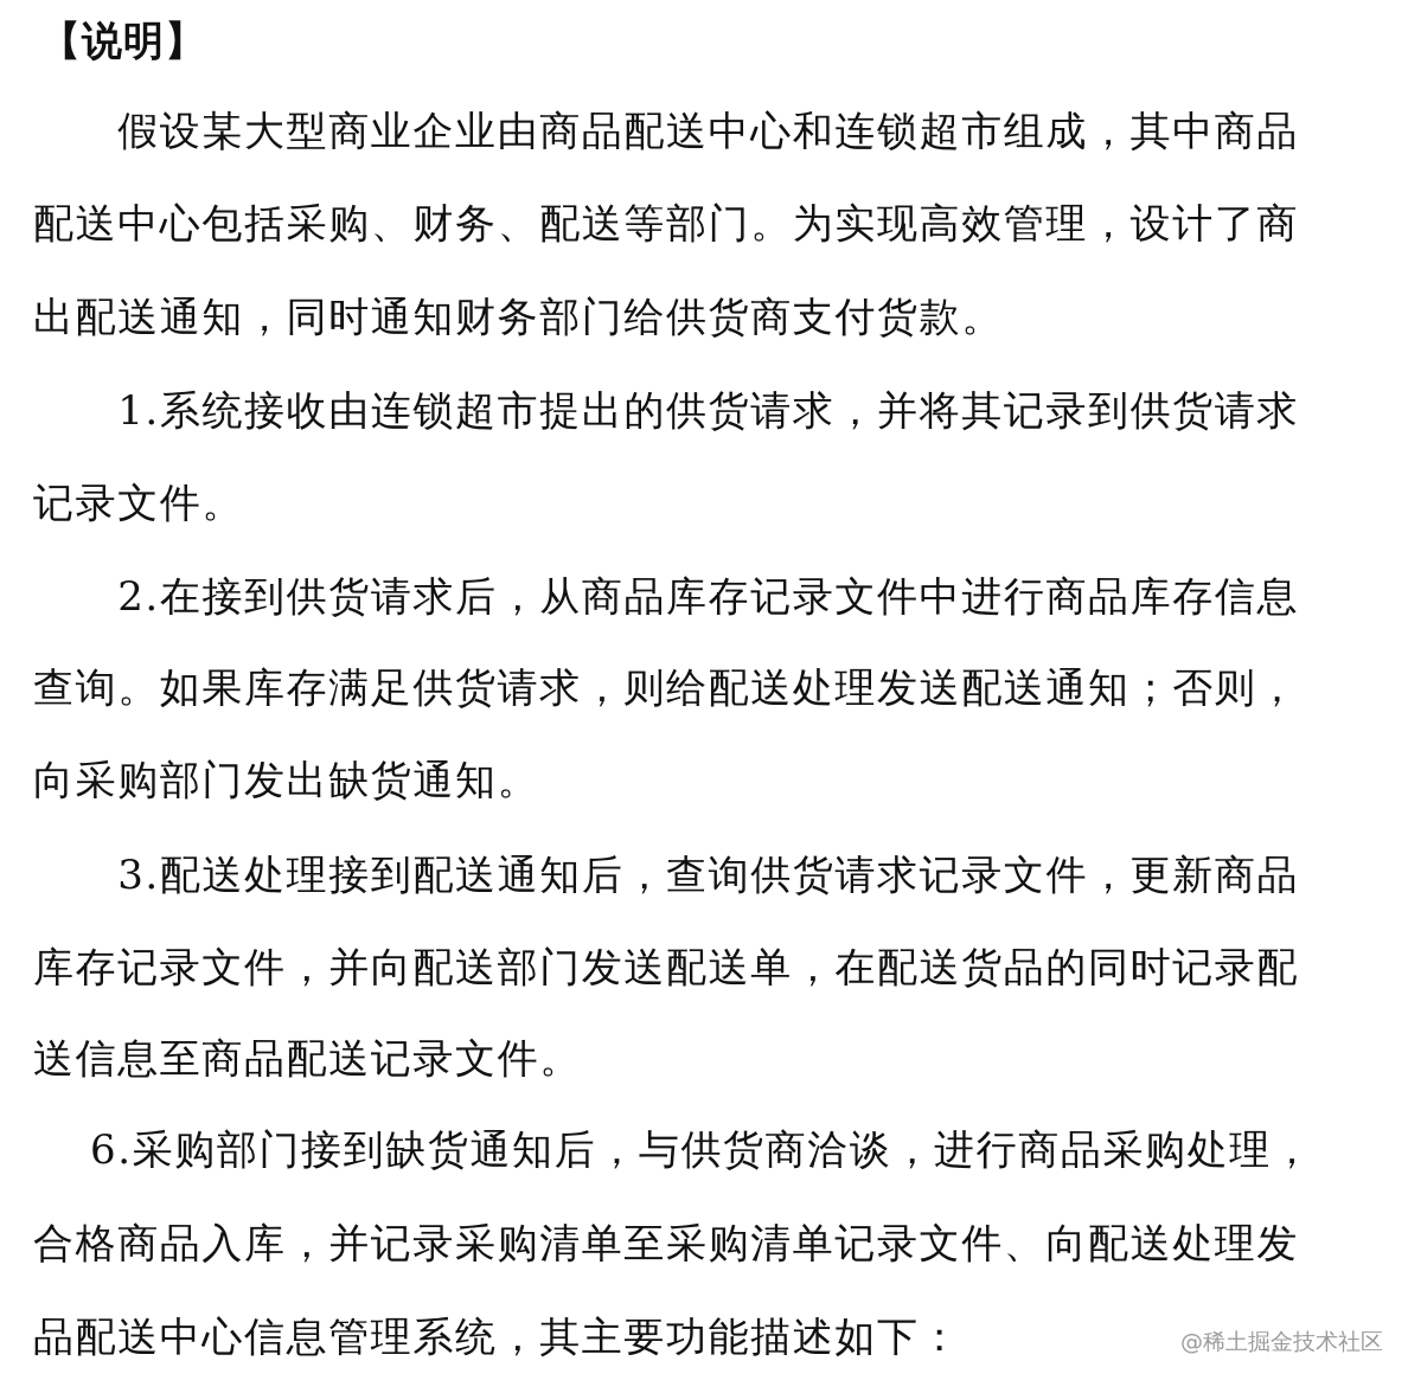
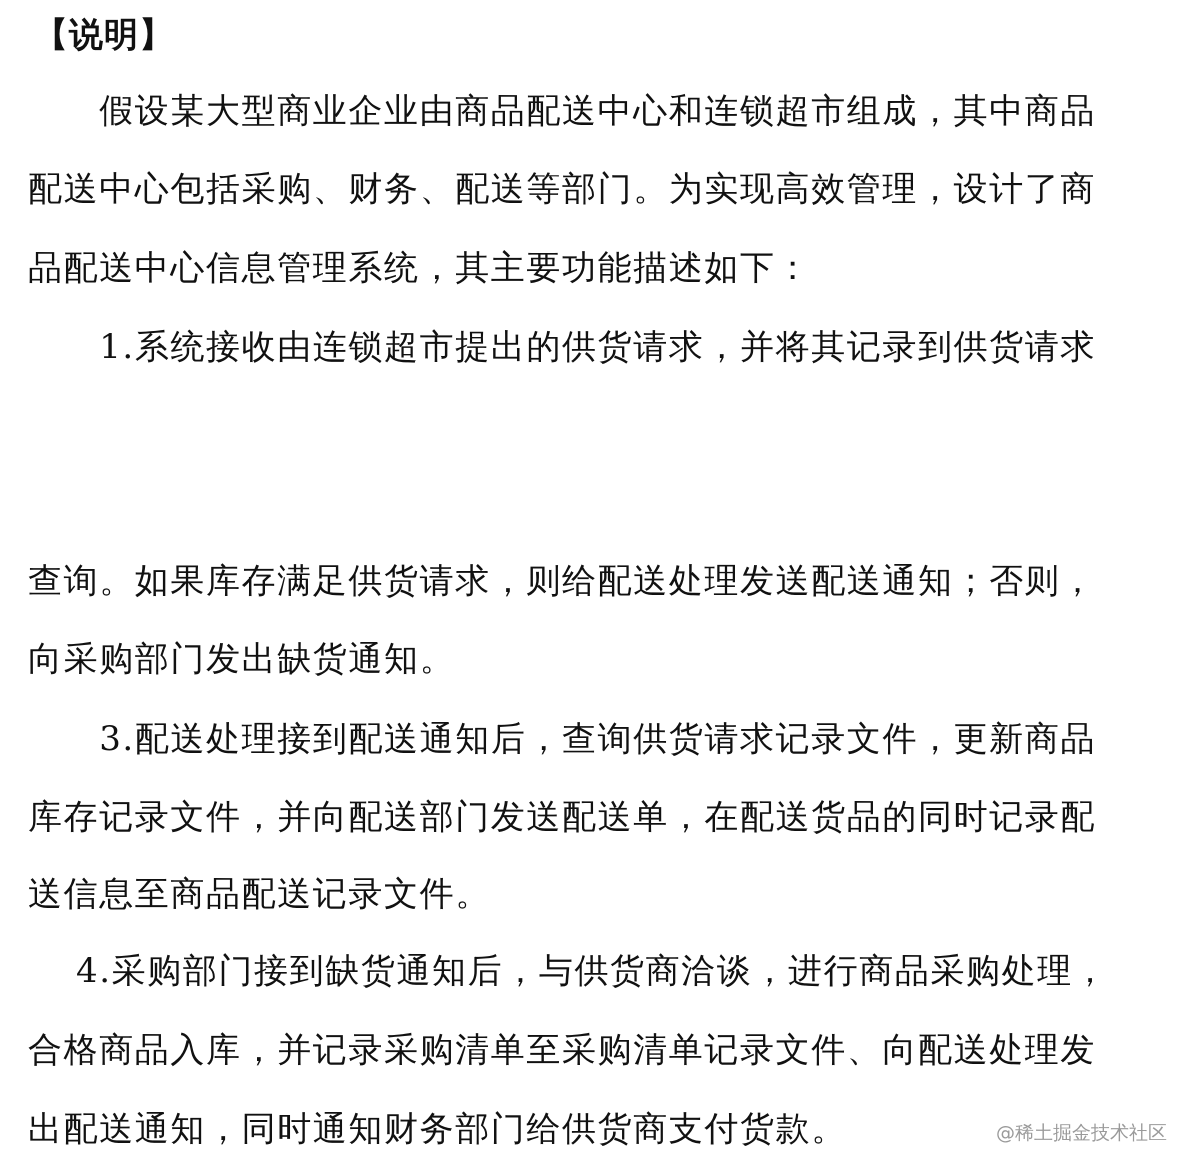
  【说明】
  假设某大型商业企业由商品配送中心和连锁超市组成，其中商品
  配送中心包括采购、财务、配送等部门。为实现高效管理，设计了商
- 出配送通知，同时通知财务部门给供货商支付货款。
+ 品配送中心信息管理系统，其主要功能描述如下：
  1.系统接收由连锁超市提出的供货请求，并将其记录到供货请求
- 记录文件。
- 2.在接到供货请求后，从商品库存记录文件中进行商品库存信息
  查询。如果库存满足供货请求，则给配送处理发送配送通知；否则，
  向采购部门发出缺货通知。
  3.配送处理接到配送通知后，查询供货请求记录文件，更新商品
  库存记录文件，并向配送部门发送配送单，在配送货品的同时记录配
  送信息至商品配送记录文件。
- 6.采购部门接到缺货通知后，与供货商洽谈，进行商品采购处理，
+ 4.采购部门接到缺货通知后，与供货商洽谈，进行商品采购处理，
  合格商品入库，并记录采购清单至采购清单记录文件、向配送处理发
- 品配送中心信息管理系统，其主要功能描述如下：
+ 出配送通知，同时通知财务部门给供货商支付货款。
  @稀土掘金技术社区
